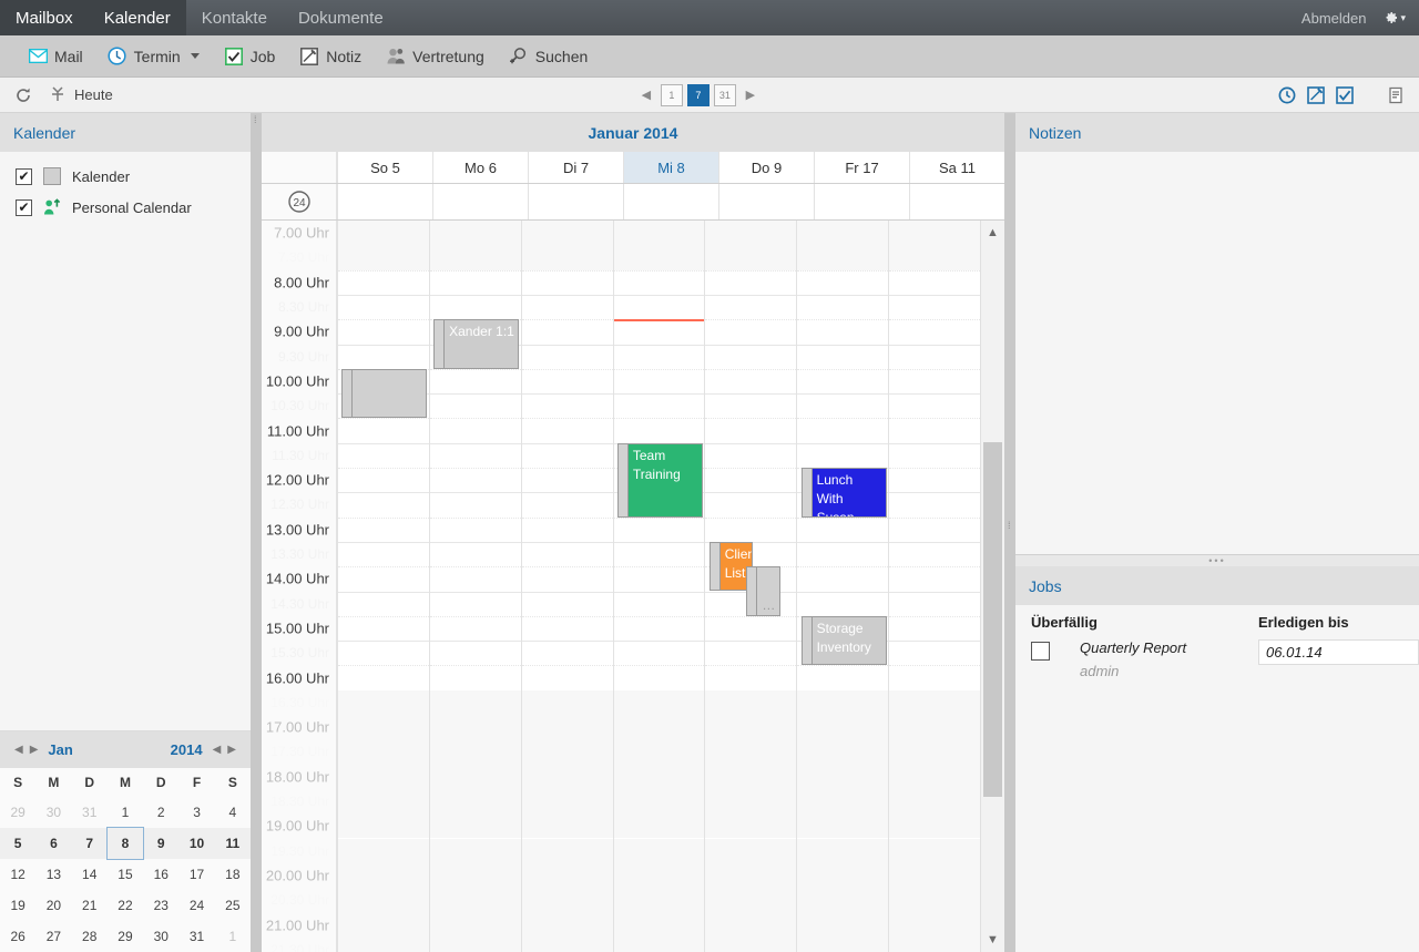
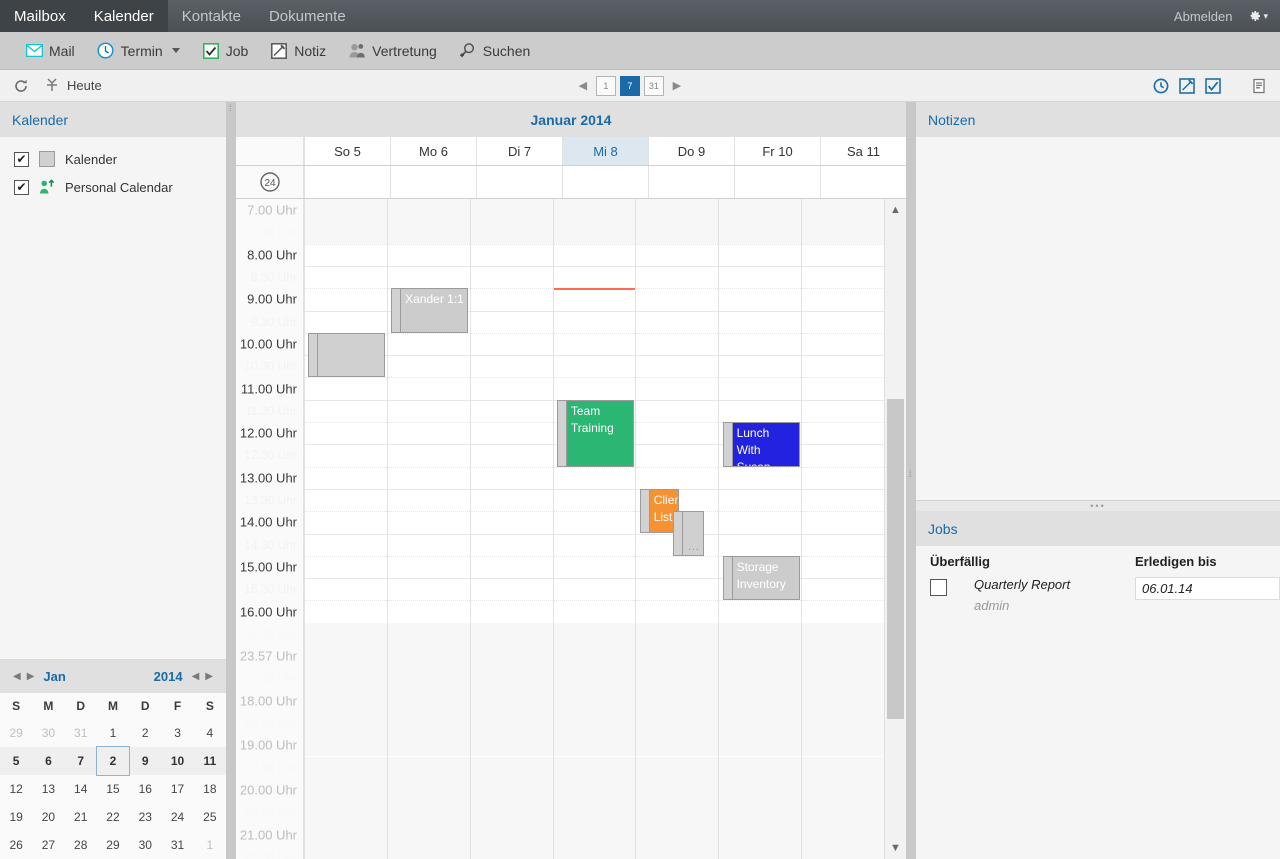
  Mailbox
  Kalender
  Kontakte
  Dokumente
  Abmelden
  ▾
  Mail
  Termin
  Job
  Notiz
  Vertretung
  Suchen
  Heute
  ◀
  1
  7
  31
  ▶
  Kalender
  ✔
  Kalender
  ✔
  Personal Calendar
  ◀
  ▶
  Jan
  2014
  ◀
  ▶
  S	M	D	M	D	F	S
  29	30	31	1	2	3	4
- 5	6	7	8	9	10	11
+ 5	6	7	2	9	10	11
  12	13	14	15	16	17	18
  19	20	21	22	23	24	25
  26	27	28	29	30	31	1
  ⁞
  Januar 2014
  So 5
  Mo 6
  Di 7
  Mi 8
  Do 9
- Fr 17
+ Fr 10
  Sa 11
  24
  7.00 Uhr
  8.00 Uhr
  9.00 Uhr
  10.00 Uhr
  11.00 Uhr
  12.00 Uhr
  13.00 Uhr
  14.00 Uhr
  15.00 Uhr
  16.00 Uhr
- 17.00 Uhr
+ 23.57 Uhr
  18.00 Uhr
  19.00 Uhr
  20.00 Uhr
  21.00 Uhr
  Xander 1:1
  Team Training
  Clien List
  Storage Inventory
  ▲
  ▼
  ⁞
  Notizen
  •••
  Jobs
  Überfällig
  Erledigen bis
  Quarterly Report
  admin
  06.01.14
